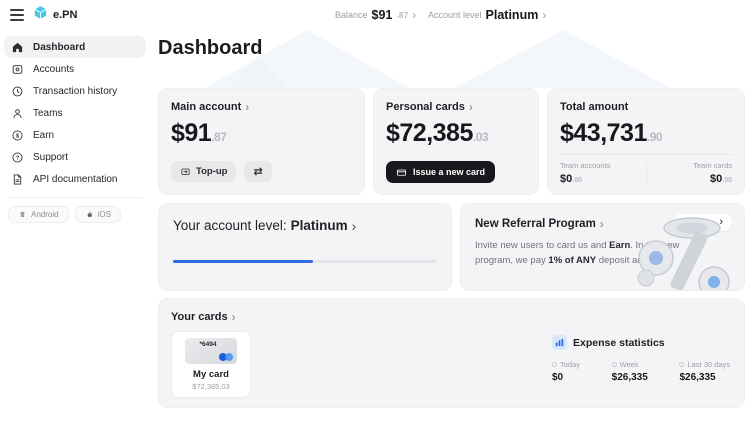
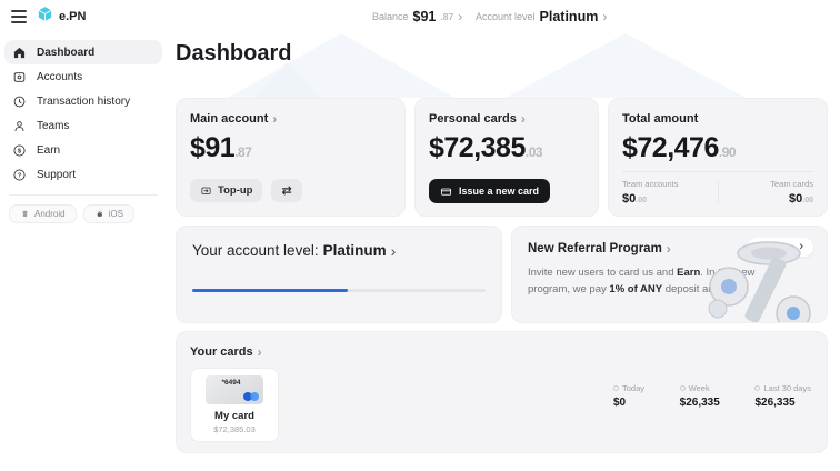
  e.PN
  Balance
  $91
  .87
  ›
  Account level
  Platinum
  ›
  Dashboard
  Accounts
  Transaction history
  Teams
  Earn
  Support
- API documentation
  Android
  iOS
  Dashboard
  Main account
  ›
  $91.87
  Top-up
  ⇄
  Personal cards
  ›
  $72,385.03
  Issue a new card
  Total amount
- $43,731.90
+ $72,476.90
  Team accounts
  Team cards
  Your account level:
  Platinum
  ›
  New Referral Program
  ›
  ›
  Invite new users to card us and Earn. Inew program, we pay 1% of ANY deposit a
  Your cards
  ›
  My card
  $72,385.03
- Expense statistics
  Today
  $0
  Week
  $26,335
  Last 30 days
  $26,335
